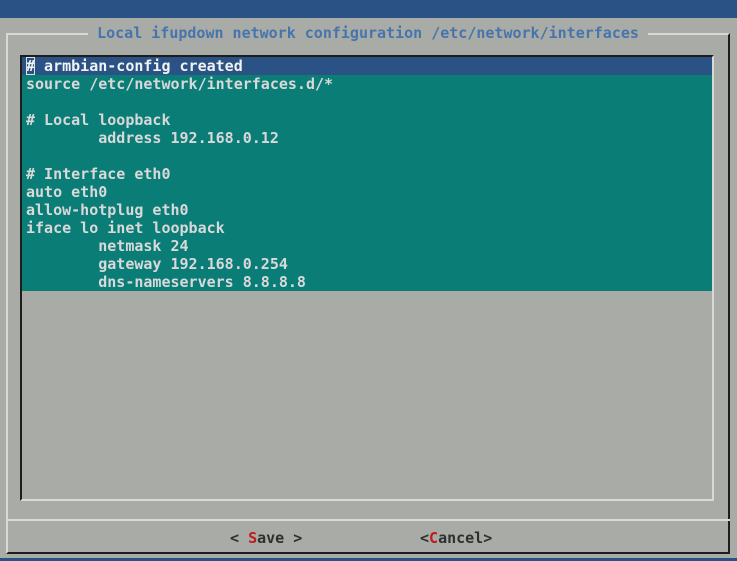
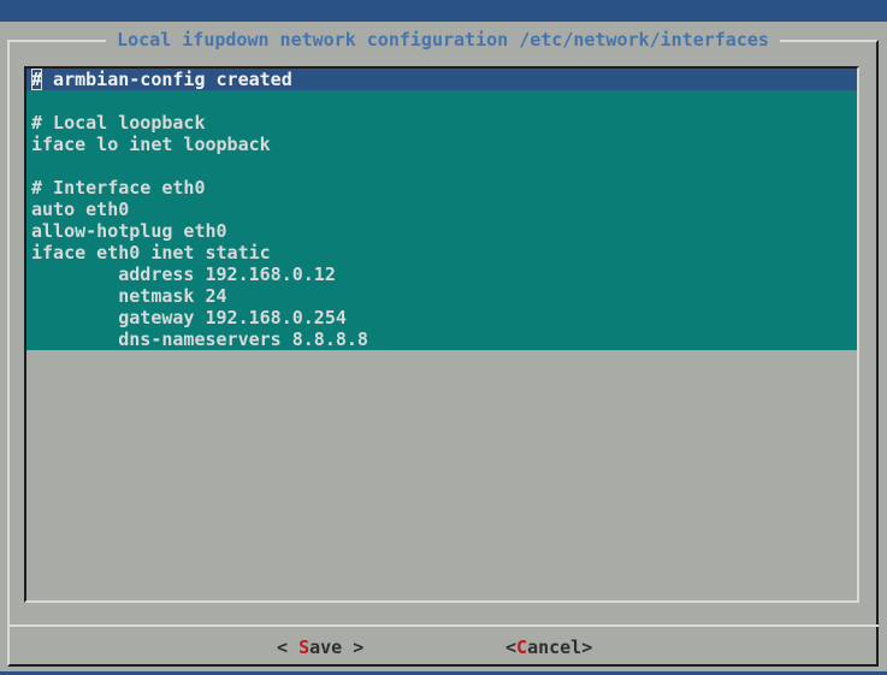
  Local ifupdown network configuration /etc/network/interfaces
  # armbian-config created
- source /etc/network/interfaces.d/*
  # Local loopback
- address 192.168.0.12
+ iface lo inet loopback
  # Interface eth0
  auto eth0
  allow-hotplug eth0
+ iface eth0 inet static
- iface lo inet loopback
+ address 192.168.0.12
  netmask 24
  gateway 192.168.0.254
  dns-nameservers 8.8.8.8
  < Save >
  <Cancel>
